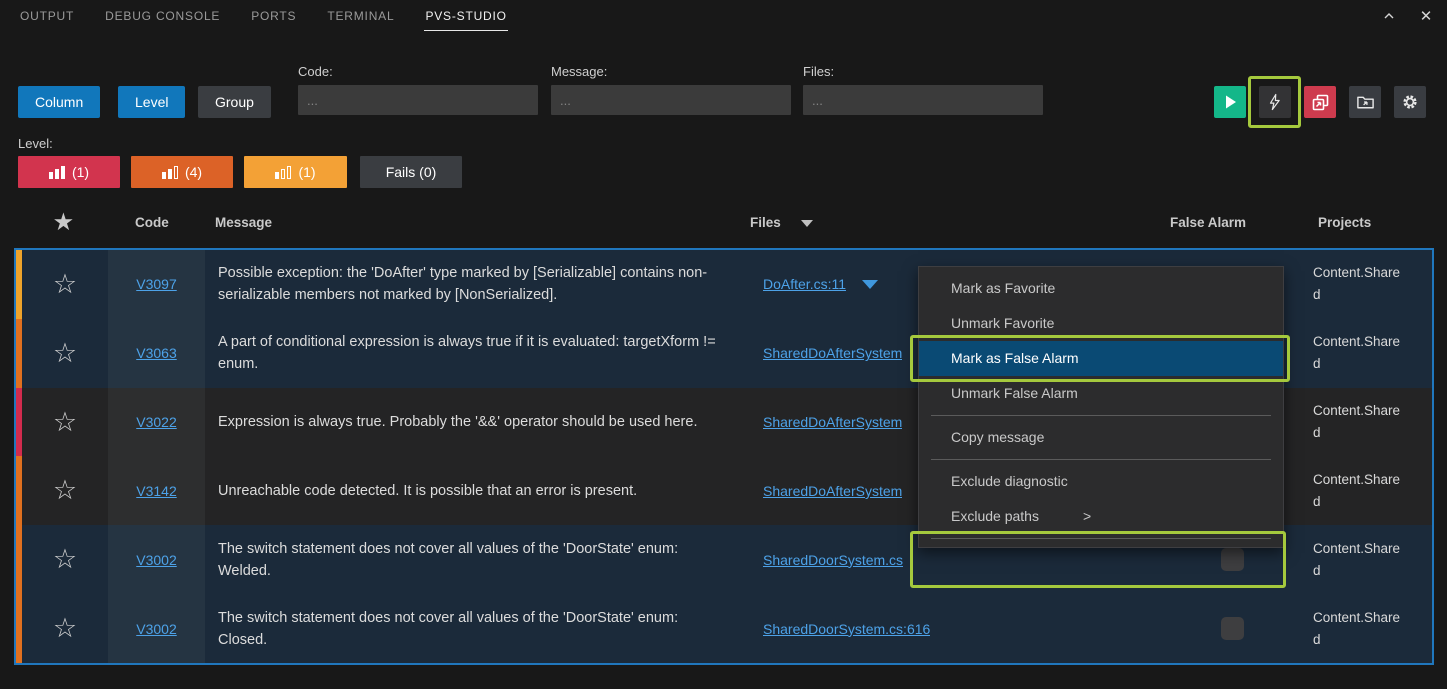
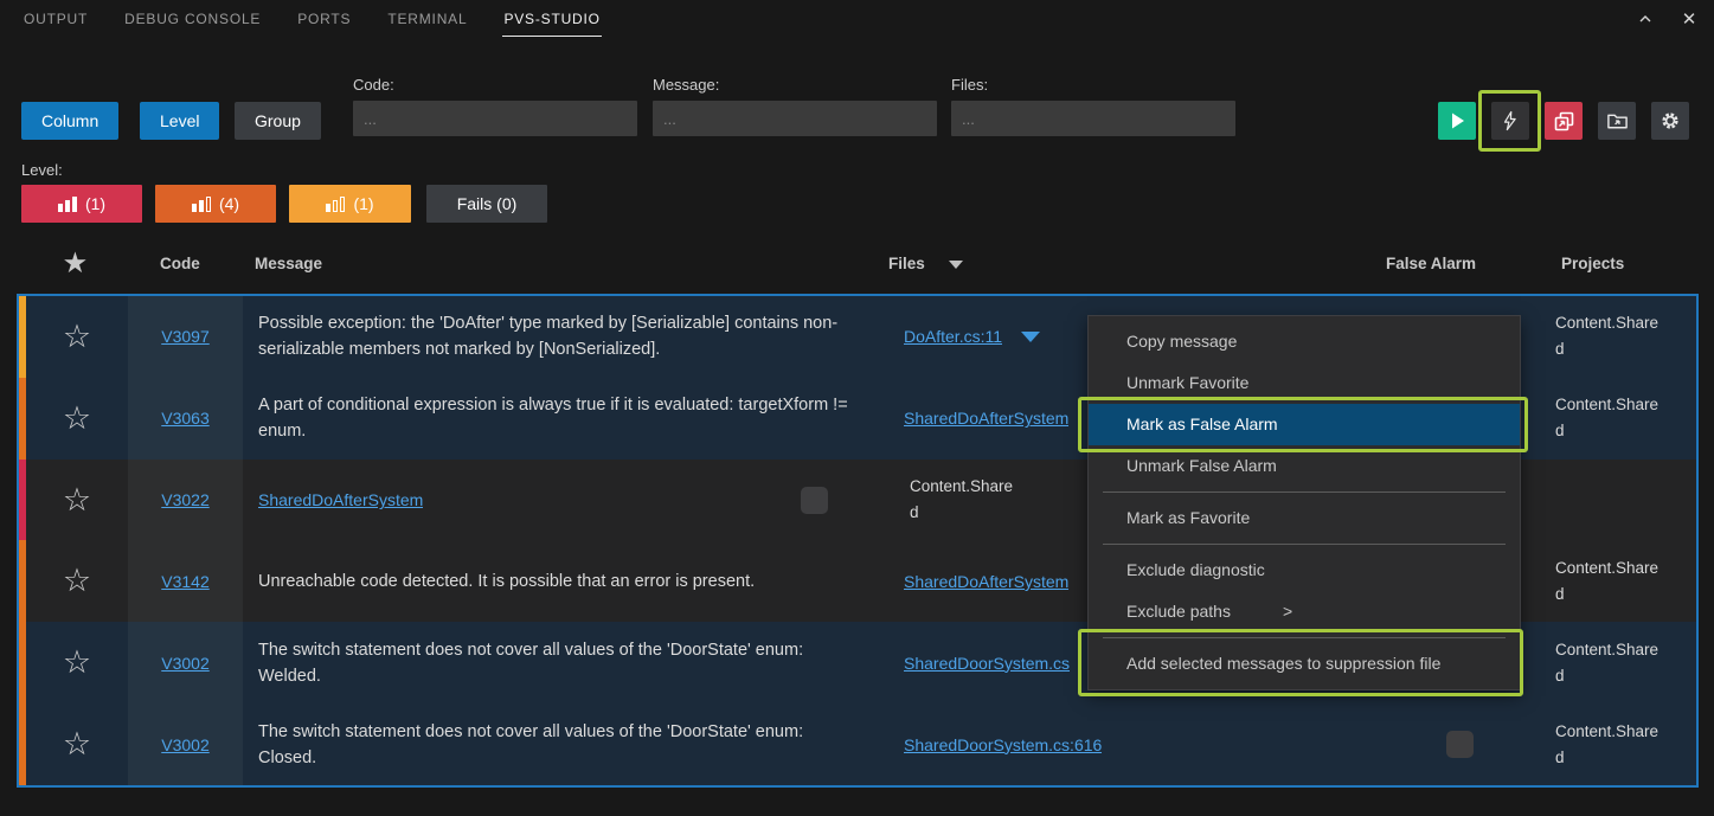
  OUTPUT
  DEBUG CONSOLE
  PORTS
  TERMINAL
  PVS-STUDIO
  ✕
  Column
  Level
  Group
  Code:
  ...
  Message:
  ...
  Files:
  ...
  Level:
  (1)
  (4)
  (1)
  Fails (0)
  ★
  Code
  Message
  Files
  False Alarm
  Projects
  ☆
  V3097
  Possible exception: the 'DoAfter' type marked by [Serializable] contains non-serializable members not marked by [NonSerialized].
  DoAfter.cs:11
  Content.Shared
  ☆
  V3063
  A part of conditional expression is always true if it is evaluated: targetXform != enum.
  SharedDoAfterSystem
  Content.Shared
  ☆
  V3022
- Expression is always true. Probably the '&&' operator should be used here.
  SharedDoAfterSystem
  Content.Shared
  ☆
  V3142
  Unreachable code detected. It is possible that an error is present.
  SharedDoAfterSystem
  Content.Shared
  ☆
  V3002
  The switch statement does not cover all values of the 'DoorState' enum: Welded.
  SharedDoorSystem.cs
  Content.Shared
  ☆
  V3002
  The switch statement does not cover all values of the 'DoorState' enum: Closed.
  SharedDoorSystem.cs:616
  Content.Shared
- Mark as Favorite
+ Copy message
  Unmark Favorite
  Mark as False Alarm
  Unmark False Alarm
- Copy message
+ Mark as Favorite
  Exclude diagnostic
  Exclude paths >
+ Add selected messages to suppression file
